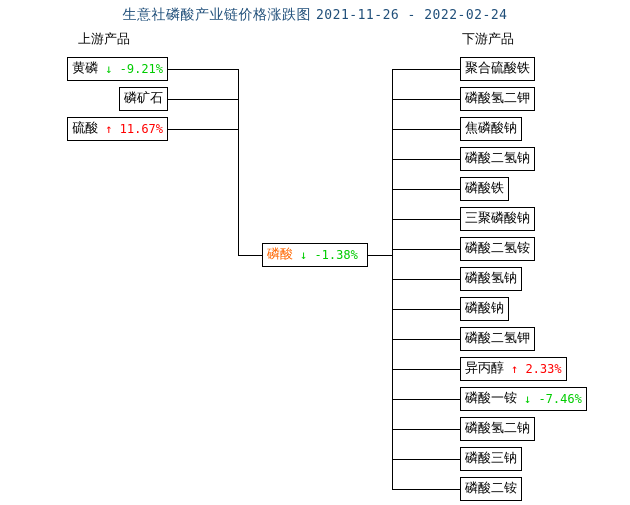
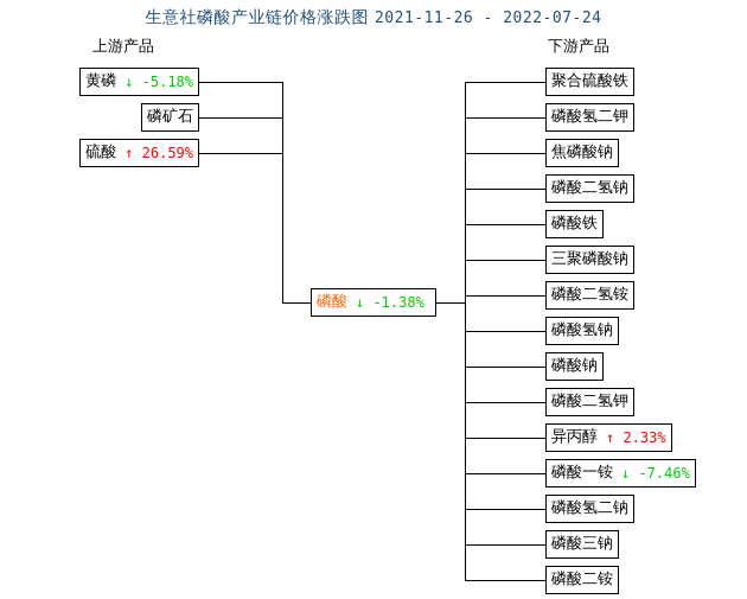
- 生意社磷酸产业链价格涨跌图 2021-11-26 - 2022-02-24
+ 生意社磷酸产业链价格涨跌图 2021-11-26 - 2022-07-24
  上游产品
  下游产品
  磷酸 ↓ -1.38%
- 黄磷 ↓ -9.21%
+ 黄磷 ↓ -5.18%
  磷矿石
- 硫酸 ↑ 11.67%
+ 硫酸 ↑ 26.59%
  聚合硫酸铁
  磷酸氢二钾
  焦磷酸钠
  磷酸二氢钠
  磷酸铁
  三聚磷酸钠
  磷酸二氢铵
  磷酸氢钠
  磷酸钠
  磷酸二氢钾
  异丙醇 ↑ 2.33%
  磷酸一铵 ↓ -7.46%
  磷酸氢二钠
  磷酸三钠
  磷酸二铵
